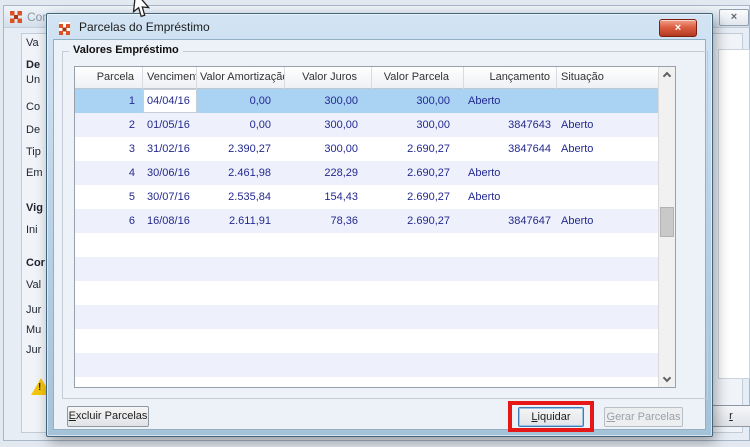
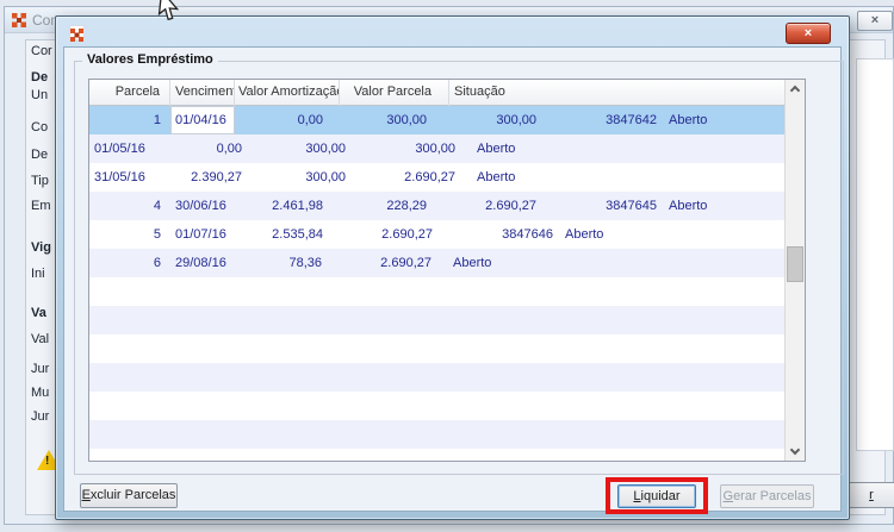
  ×
- Va
+ Cor
  De
  Un
  Co
  De
  Tip
  Em
  Vig
  Ini
- Cor
+ Va
  Val
  Jur
  Mu
  Jur
  !
  r
- Parcelas do Empréstimo
  ×
  Valores Empréstimo
  Parcela
  Venciment
  Valor Amortizaçã
- Valor Juros
  Valor Parcela
- Lançamento
  Situação
  1
- 04/04/16
+ 01/04/16
  0,00
  300,00
  300,00
+ 3847642
  Aberto
- 2
  01/05/16
  0,00
  300,00
  300,00
- 3847643
  Aberto
- 3
- 31/02/16
+ 31/05/16
  2.390,27
  300,00
  2.690,27
- 3847644
  Aberto
  4
  30/06/16
  2.461,98
  228,29
  2.690,27
+ 3847645
  Aberto
  5
- 30/07/16
+ 01/07/16
  2.535,84
- 154,43
  2.690,27
+ 3847646
  Aberto
  6
- 16/08/16
+ 29/08/16
- 2.611,91
  78,36
  2.690,27
- 3847647
  Aberto
  Excluir Parcelas
  Liquidar
  Gerar Parcelas
